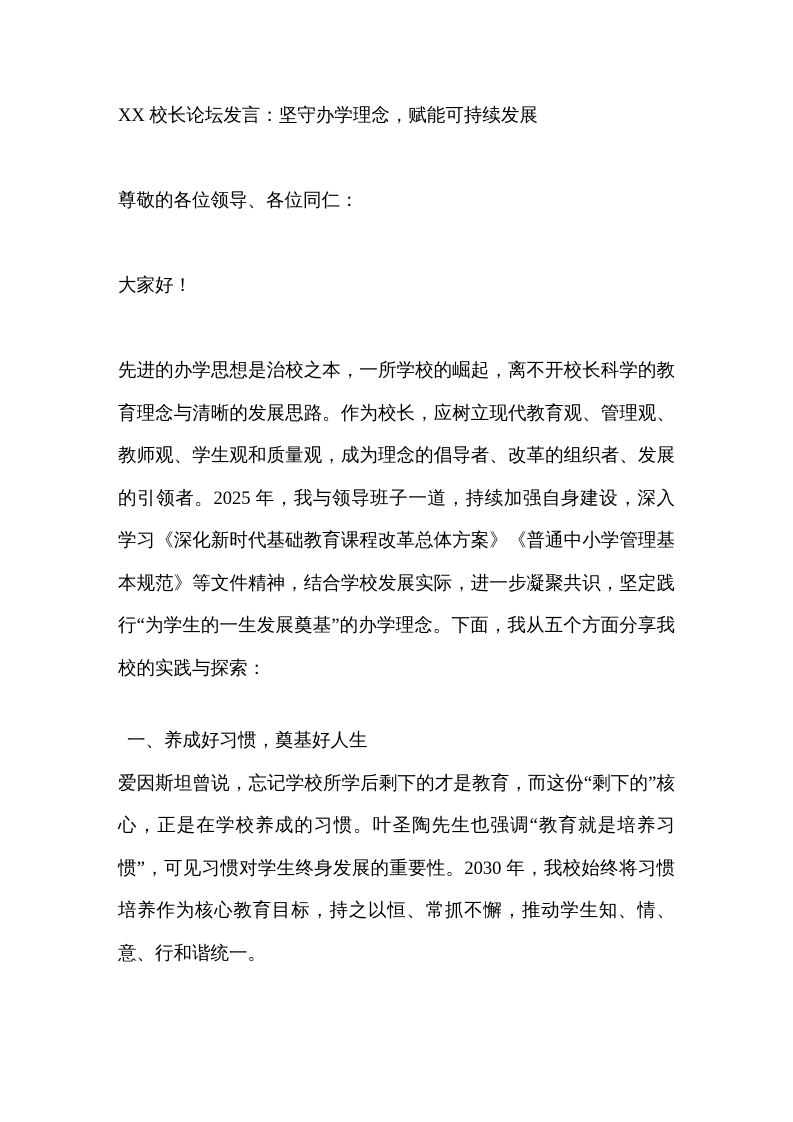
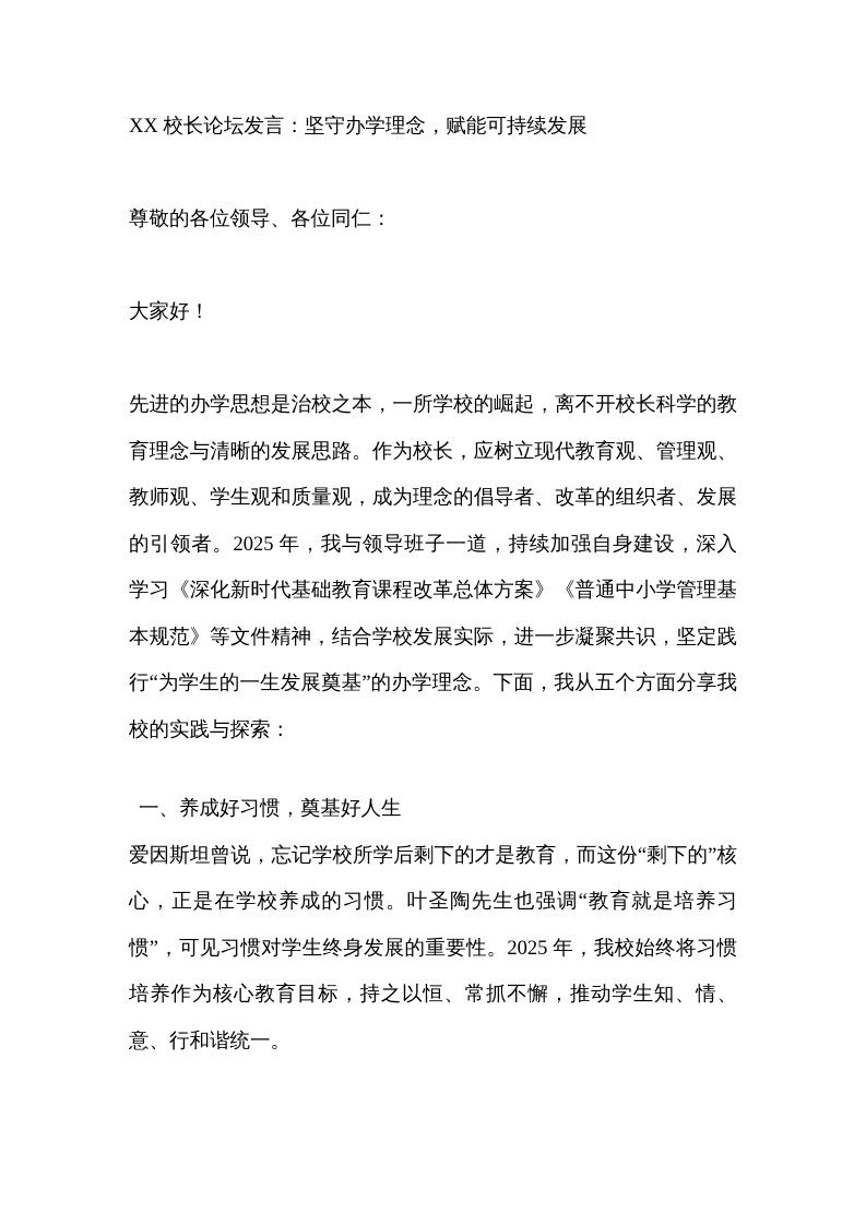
  XX 校长论坛发言：坚守办学理念，赋能可持续发展
  尊敬的各位领导、各位同仁：
  大家好！
  先进的办学思想是治校之本，一所学校的崛起，离不开校长科学的教育理念与清晰的发展思路。作为校长，应树立现代教育观、管理观、教师观、学生观和质量观，成为理念的倡导者、改革的组织者、发展的引领者。2025 年，我与领导班子一道，持续加强自身建设，深入学习《深化新时代基础教育课程改革总体方案》《普通中小学管理基本规范》等文件精神，结合学校发展实际，进一步凝聚共识，坚定践行“为学生的一生发展奠基”的办学理念。下面，我从五个方面分享我校的实践与探索：
  一、养成好习惯，奠基好人生
- 爱因斯坦曾说，忘记学校所学后剩下的才是教育，而这份“剩下的”核心，正是在学校养成的习惯。叶圣陶先生也强调“教育就是培养习惯”，可见习惯对学生终身发展的重要性。2030 年，我校始终将习惯培养作为核心教育目标，持之以恒、常抓不懈，推动学生知、情、意、行和谐统一。
+ 爱因斯坦曾说，忘记学校所学后剩下的才是教育，而这份“剩下的”核心，正是在学校养成的习惯。叶圣陶先生也强调“教育就是培养习惯”，可见习惯对学生终身发展的重要性。2025 年，我校始终将习惯培养作为核心教育目标，持之以恒、常抓不懈，推动学生知、情、意、行和谐统一。
